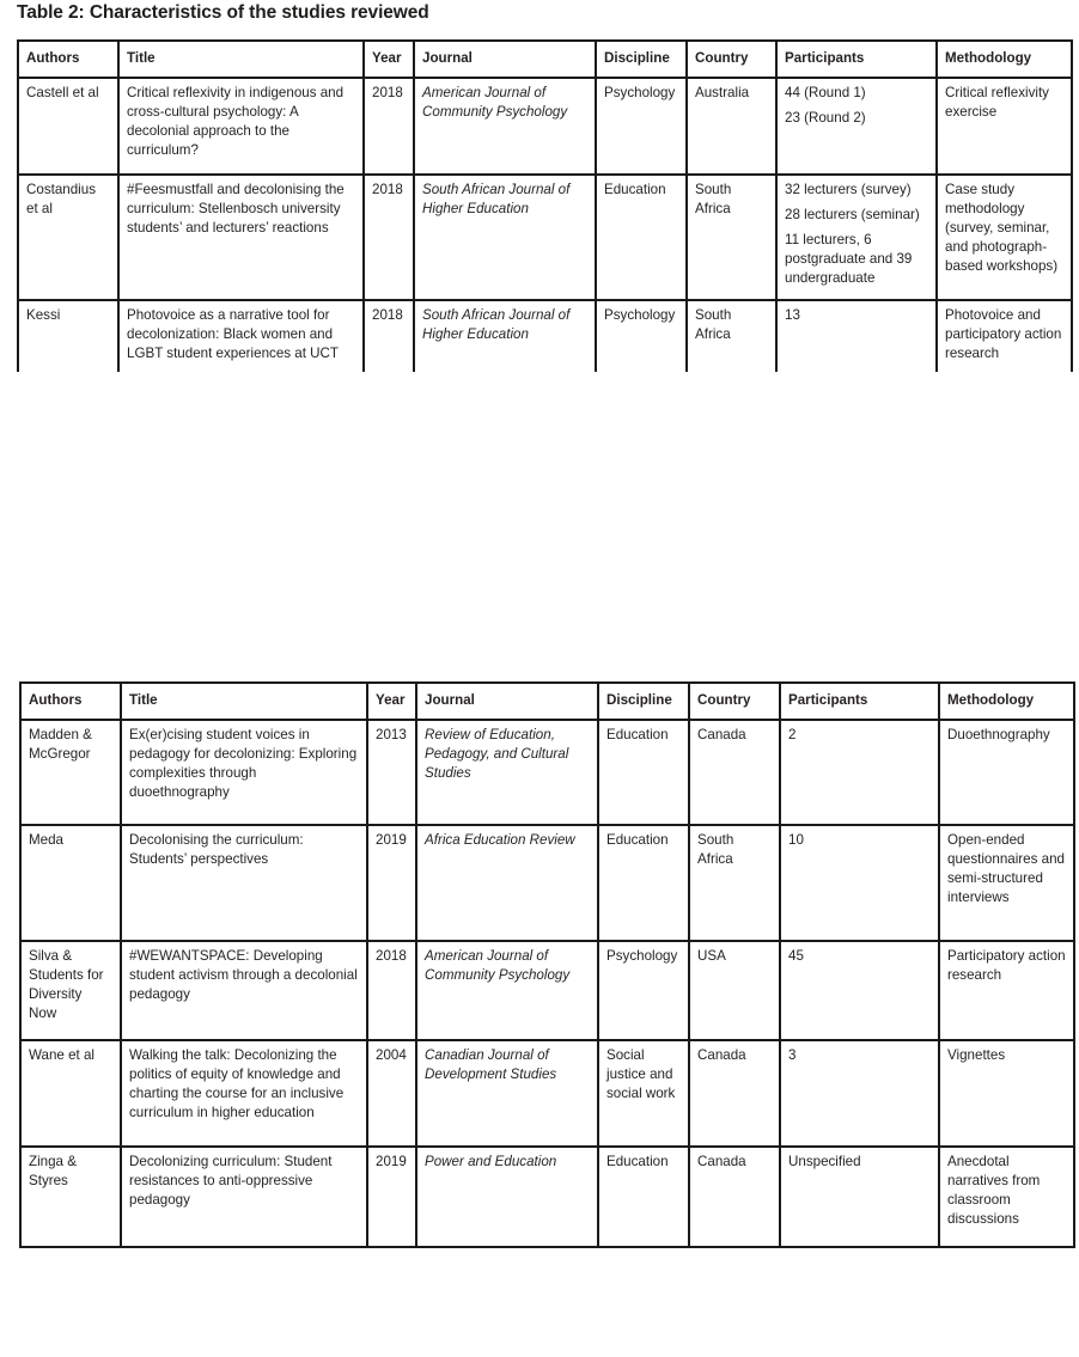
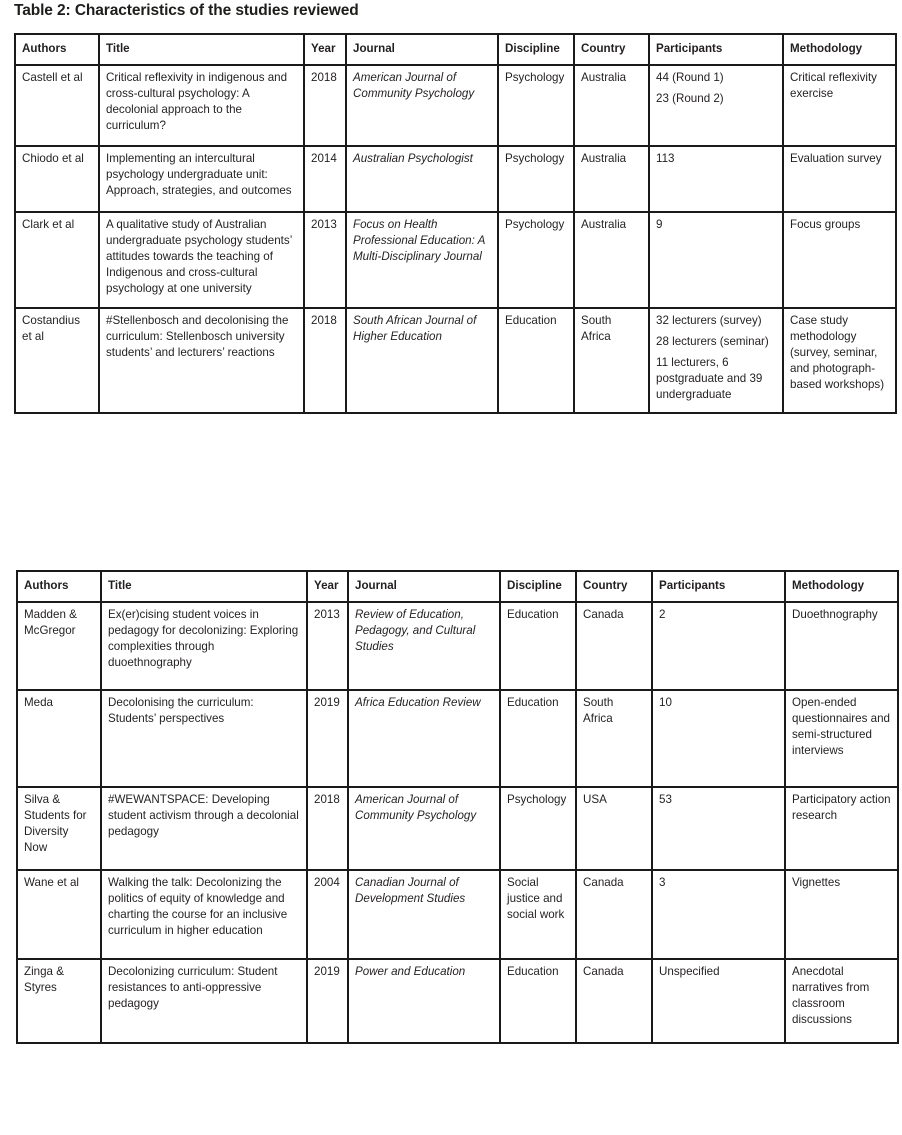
  Table 2: Characteristics of the studies reviewed
  Authors	Title	Year	Journal	Discipline	Country	Participants	Methodology
  Castell et al	Critical reflexivity in indigenous and cross-cultural psychology: A decolonial approach to the curriculum?	2018	American Journal of Community Psychology	Psychology	Australia	44 (Round 1)23 (Round 2)	Critical reflexivity exercise
+ Chiodo et al	Implementing an intercultural psychology undergraduate unit: Approach, strategies, and outcomes	2014	Australian Psychologist	Psychology	Australia	113	Evaluation survey
+ Clark et al	A qualitative study of Australian undergraduate psychology students’ attitudes towards the teaching of Indigenous and cross-cultural psychology at one university	2013	Focus on Health Professional Education: A Multi-Disciplinary Journal	Psychology	Australia	9	Focus groups
- Costandius et al	#Feesmustfall and decolonising the curriculum: Stellenbosch university students’ and lecturers’ reactions	2018	South African Journal of Higher Education	Education	South Africa	32 lecturers (survey)28 lecturers (seminar)11 lecturers, 6 postgraduate and 39 undergraduate	Case study methodology (survey, seminar, and photograph-based workshops)
+ Costandius et al	#Stellenbosch and decolonising the curriculum: Stellenbosch university students’ and lecturers’ reactions	2018	South African Journal of Higher Education	Education	South Africa	32 lecturers (survey)28 lecturers (seminar)11 lecturers, 6 postgraduate and 39 undergraduate	Case study methodology (survey, seminar, and photograph-based workshops)
- Kessi	Photovoice as a narrative tool for decolonization: Black women and LGBT student experiences at UCT	2018	South African Journal of Higher Education	Psychology	South Africa	13	Photovoice and participatory action research
  Authors	Title	Year	Journal	Discipline	Country	Participants	Methodology
  Madden & McGregor	Ex(er)cising student voices in pedagogy for decolonizing: Exploring complexities through duoethnography	2013	Review of Education, Pedagogy, and Cultural Studies	Education	Canada	2	Duoethnography
  Meda	Decolonising the curriculum: Students’ perspectives	2019	Africa Education Review	Education	South Africa	10	Open-ended questionnaires and semi-structured interviews
- Silva & Students for Diversity Now	#WEWANTSPACE: Developing student activism through a decolonial pedagogy	2018	American Journal of Community Psychology	Psychology	USA	45	Participatory action research
+ Silva & Students for Diversity Now	#WEWANTSPACE: Developing student activism through a decolonial pedagogy	2018	American Journal of Community Psychology	Psychology	USA	53	Participatory action research
  Wane et al	Walking the talk: Decolonizing the politics of equity of knowledge and charting the course for an inclusive curriculum in higher education	2004	Canadian Journal of Development Studies	Social justice and social work	Canada	3	Vignettes
  Zinga & Styres	Decolonizing curriculum: Student resistances to anti-oppressive pedagogy	2019	Power and Education	Education	Canada	Unspecified	Anecdotal narratives from classroom discussions
